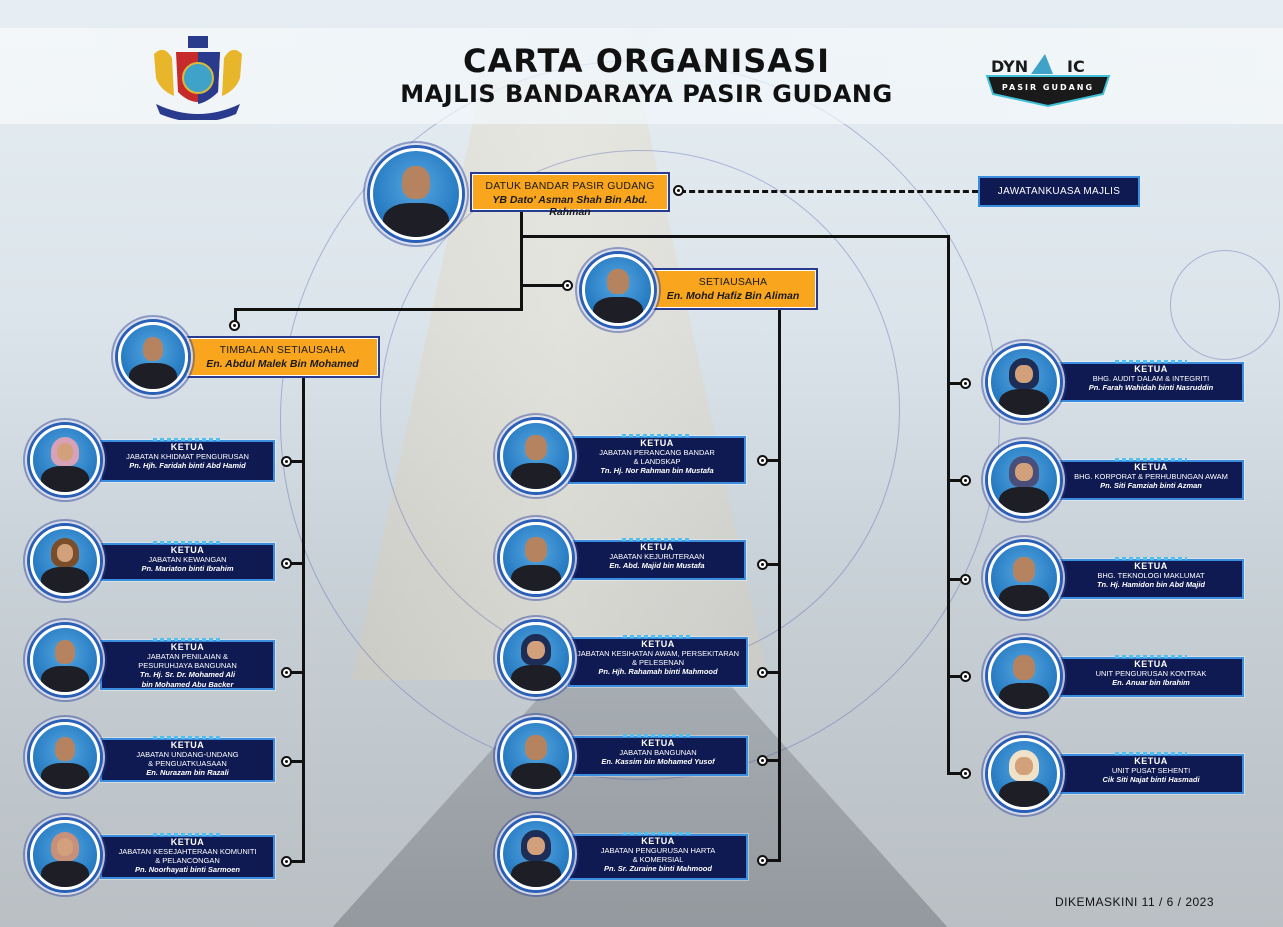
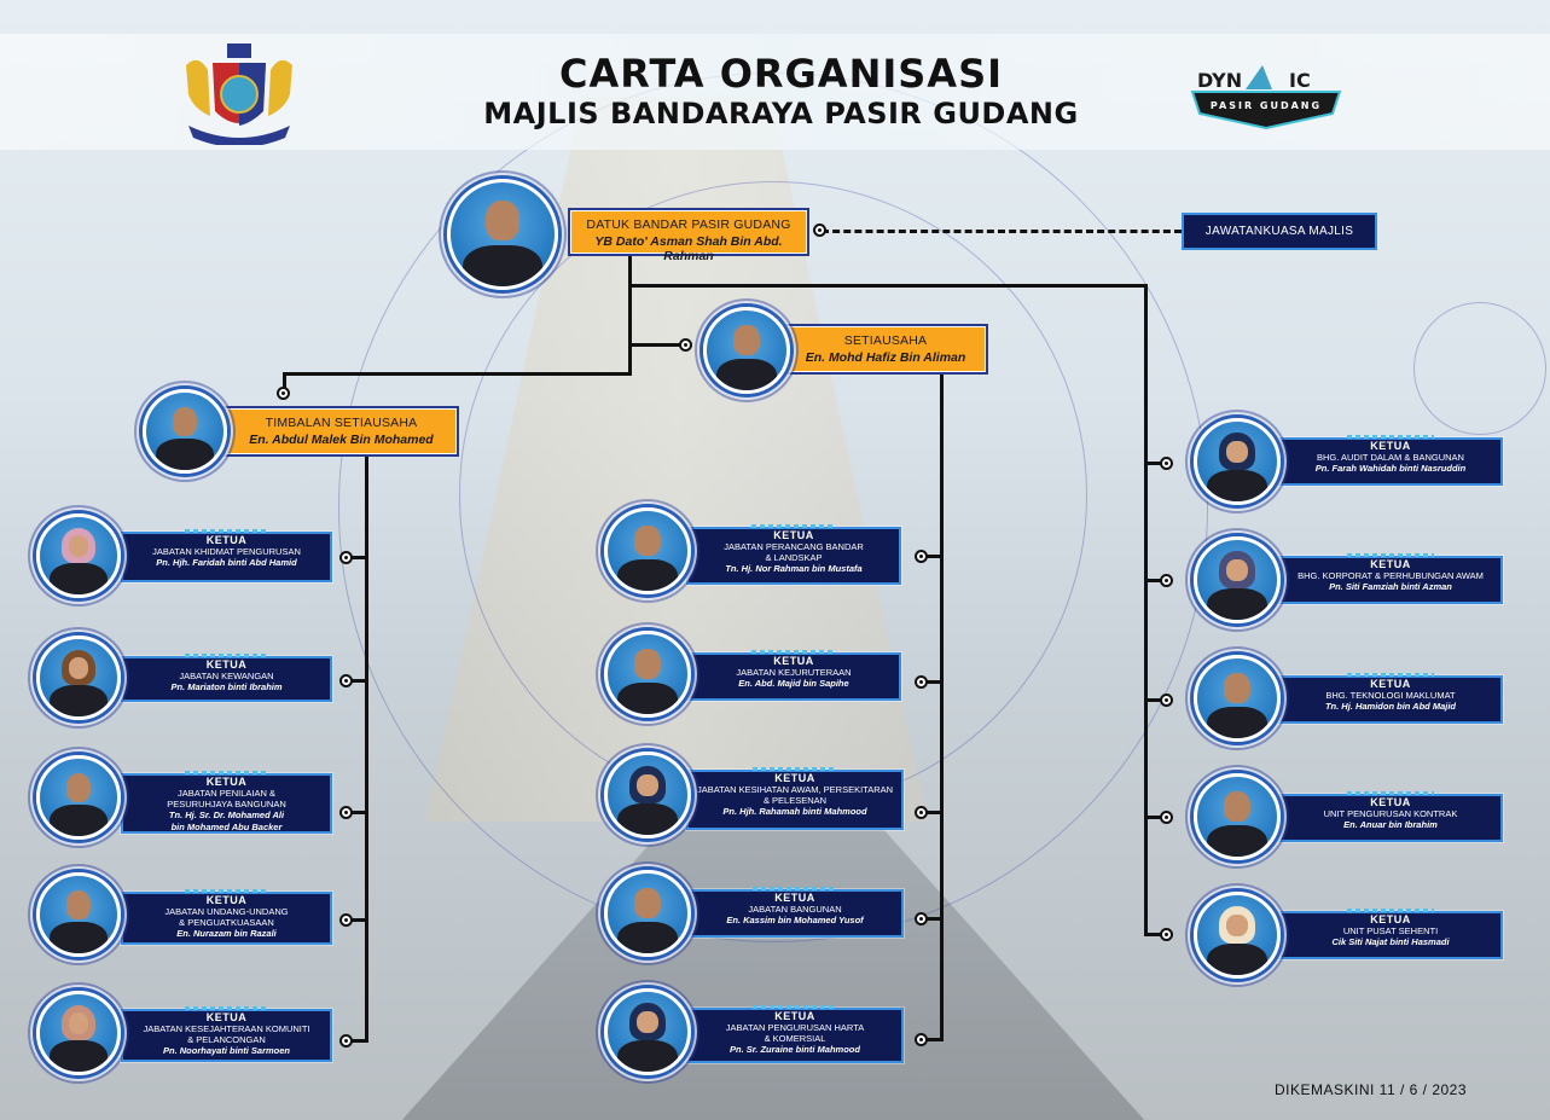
  CARTA ORGANISASI
  MAJLIS BANDARAYA PASIR GUDANG
  DYN
  IC
  PASIR GUDANG
  DATUK BANDAR PASIR GUDANG
  YB Dato' Asman Shah Bin Abd. Rahman
  JAWATANKUASA MAJLIS
  SETIAUSAHA
  En. Mohd Hafiz Bin Aliman
  TIMBALAN SETIAUSAHA
  En. Abdul Malek Bin Mohamed
  KETUA
  JABATAN KHIDMAT PENGURUSAN
  Pn. Hjh. Faridah binti Abd Hamid
  KETUA
  JABATAN KEWANGAN
  Pn. Mariaton binti Ibrahim
  KETUA
  JABATAN PENILAIAN &
  PESURUHJAYA BANGUNAN
  Tn. Hj. Sr. Dr. Mohamed Ali
  bin Mohamed Abu Backer
  KETUA
  JABATAN UNDANG-UNDANG
  & PENGUATKUASAAN
  En. Nurazam bin Razali
  KETUA
  JABATAN KESEJAHTERAAN KOMUNITI
  & PELANCONGAN
  Pn. Noorhayati binti Sarmoen
  KETUA
  JABATAN PERANCANG BANDAR
  & LANDSKAP
  Tn. Hj. Nor Rahman bin Mustafa
  KETUA
  JABATAN KEJURUTERAAN
- En. Abd. Majid bin Mustafa
+ En. Abd. Majid bin Sapihe
  KETUA
  JABATAN KESIHATAN AWAM, PERSEKITARAN
  & PELESENAN
  Pn. Hjh. Rahamah binti Mahmood
  KETUA
  JABATAN BANGUNAN
  En. Kassim bin Mohamed Yusof
  KETUA
  JABATAN PENGURUSAN HARTA
  & KOMERSIAL
  Pn. Sr. Zuraine binti Mahmood
  KETUA
- BHG. AUDIT DALAM & INTEGRITI
+ BHG. AUDIT DALAM & BANGUNAN
  Pn. Farah Wahidah binti Nasruddin
  KETUA
  BHG. KORPORAT & PERHUBUNGAN AWAM
  Pn. Siti Famziah binti Azman
  KETUA
  BHG. TEKNOLOGI MAKLUMAT
  Tn. Hj. Hamidon bin Abd Majid
  KETUA
  UNIT PENGURUSAN KONTRAK
  En. Anuar bin Ibrahim
  KETUA
  UNIT PUSAT SEHENTI
  Cik Siti Najat binti Hasmadi
  DIKEMASKINI 11 / 6 / 2023
